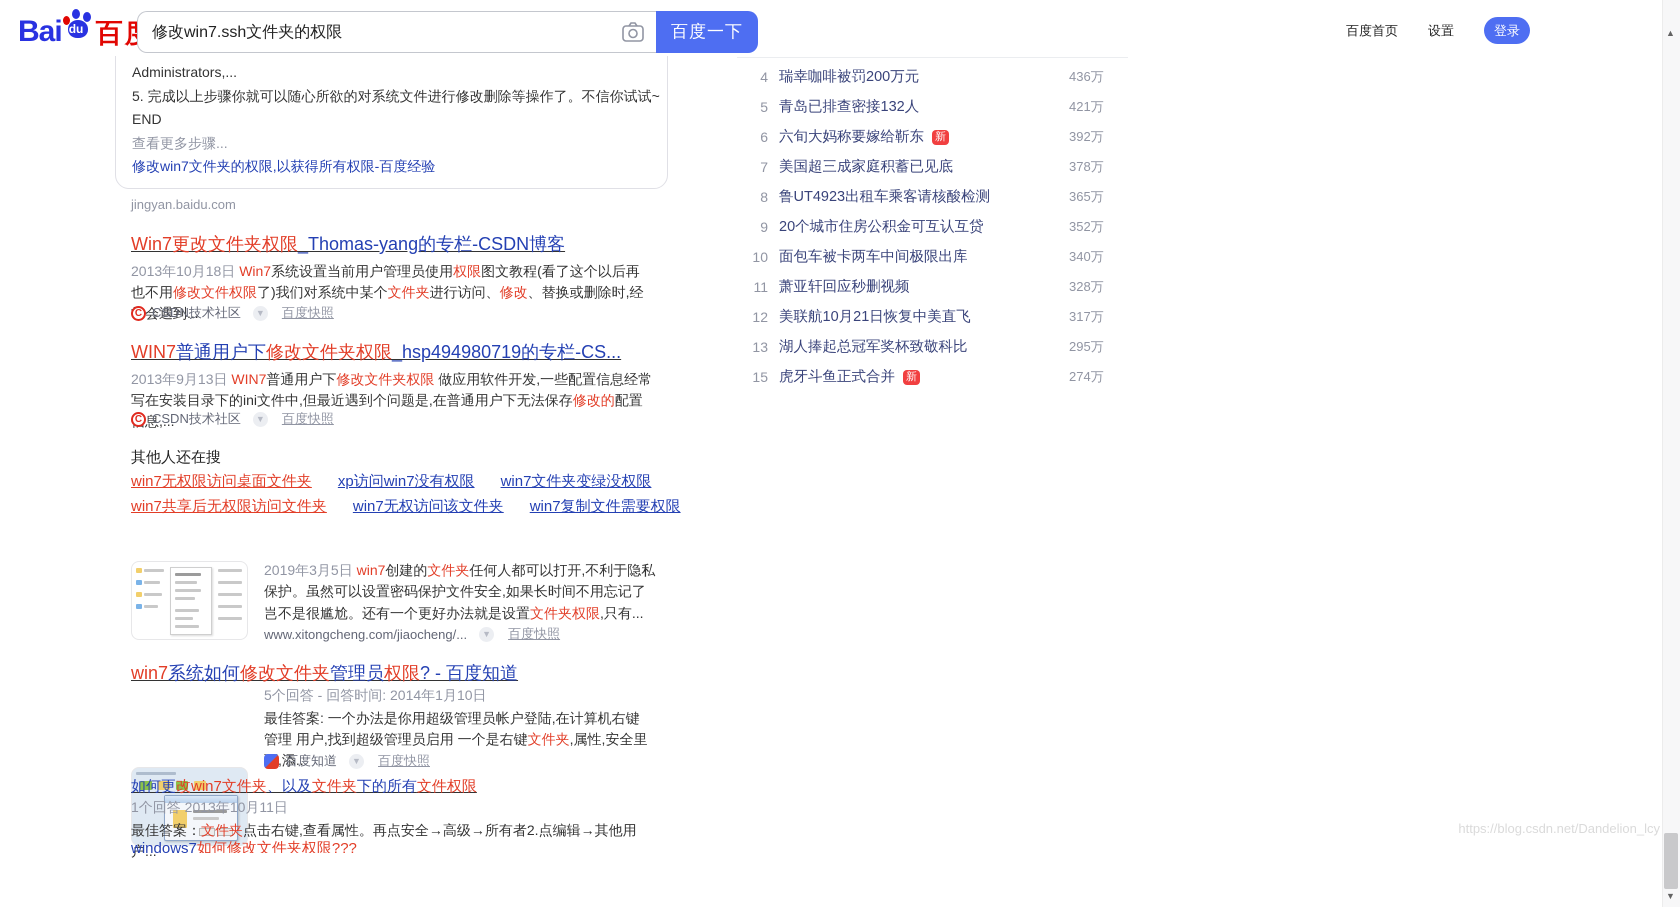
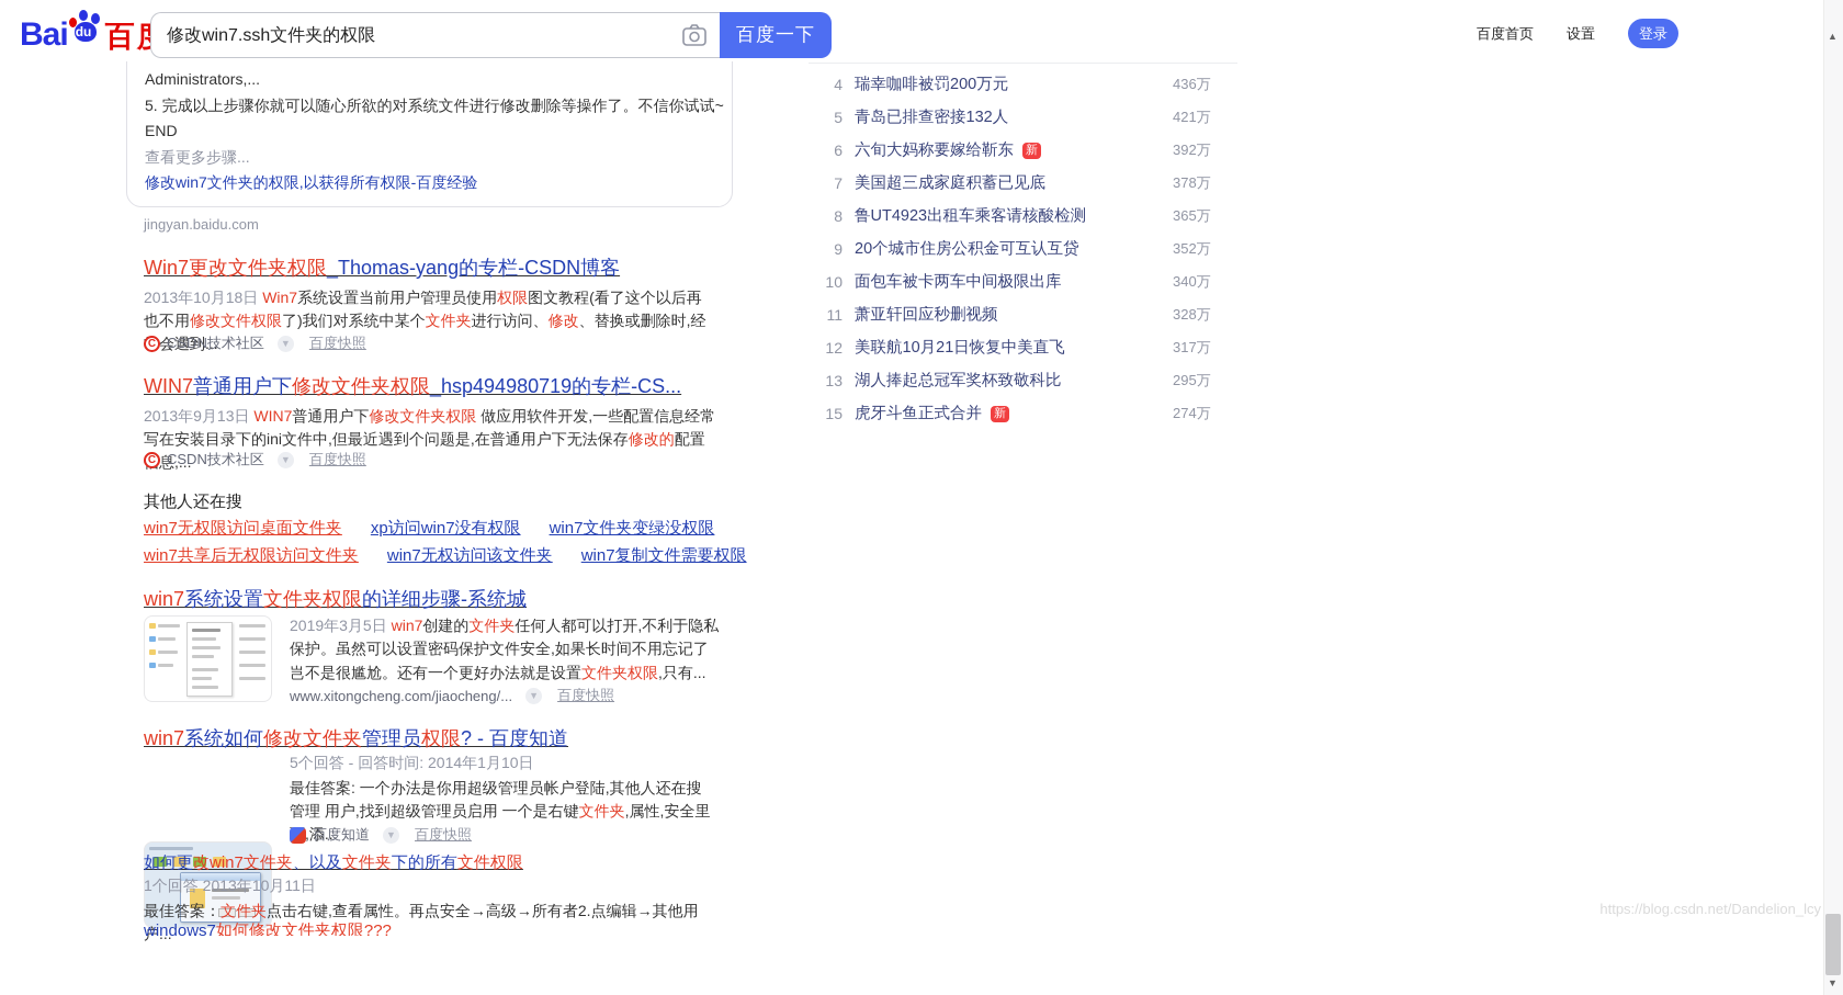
  Bai
  du
  修改win7.ssh文件夹的权限
  百度一下
  百度首页
  设置
  登录
  Administrators,...
  5. 完成以上步骤你就可以随心所欲的对系统文件进行修改删除等操作了。不信你试试~
  END
  查看更多步骤...
  修改win7文件夹的权限,以获得所有权限-百度经验
  jingyan.baidu.com
  Win7更改文件夹权限_Thomas-yang的专栏-CSDN博客
  2013年10月18日 Win7系统设置当前用户管理员使用权限图文教程(看了这个以后再也不用修改文件权限了)我们对系统中某个文件夹进行访问、修改、替换或删除时,经会遇到...
  C
  CSDN技术社区
  ▼
  百度快照
  WIN7普通用户下修改文件夹权限_hsp494980719的专栏-CS...
  2013年9月13日 WIN7普通用户下修改文件夹权限 做应用软件开发,一些配置信息经常写在安装目录下的ini文件中,但最近遇到个问题是,在普通用户下无法保存修改的配置息,...
  C
  CSDN技术社区
  ▼
  百度快照
  其他人还在搜
  win7无权限访问桌面文件夹
  xp访问win7没有权限
  win7文件夹变绿没权限
  win7共享后无权限访问文件夹
  win7无权访问该文件夹
  win7复制文件需要权限
+ win7系统设置文件夹权限的详细步骤-系统城
  2019年3月5日 win7创建的文件夹任何人都可以打开,不利于隐私保护。虽然可以设置密码保护文件安全,如果长时间不用忘记了岂不是很尴尬。还有一个更好办法就是设置文件夹权限,只有...
  www.xitongcheng.com/jiaocheng/...
  ▼
  百度快照
  win7系统如何修改文件夹管理员权限? - 百度知道
  5个回答 - 回答时间: 2014年1月10日
- 最佳答案: 一个办法是你用超级管理员帐户登陆,在计算机右键 管理 用户,找到超级管理员启用 一个是右键文件夹,属性,安全里,添...
+ 最佳答案: 一个办法是你用超级管理员帐户登陆,其他人还在搜 管理 用户,找到超级管理员启用 一个是右键文件夹,属性,安全里,添...
  百度知道
  ▼
  百度快照
  如何更改win7文件夹、以及文件夹下的所有文件权限
  1个回答 2013年10月11日
  最佳答案：文件夹点击右键,查看属性。再点安全→高级→所有者2.点编辑→其他用户...
  windows7如何修改文件夹权限???
  4
  瑞幸咖啡被罚200万元
  436万
  5
  青岛已排查密接132人
  421万
  6
  六旬大妈称要嫁给靳东
  新
  392万
  7
  美国超三成家庭积蓄已见底
  378万
  8
  鲁UT4923出租车乘客请核酸检测
  365万
  9
  20个城市住房公积金可互认互贷
  352万
  10
  面包车被卡两车中间极限出库
  340万
  11
  萧亚轩回应秒删视频
  328万
  12
  美联航10月21日恢复中美直飞
  317万
  13
  湖人捧起总冠军奖杯致敬科比
  295万
  15
  虎牙斗鱼正式合并
  新
  274万
  https://blog.csdn.net/Dandelion_lcy
  ▲
  ▼
